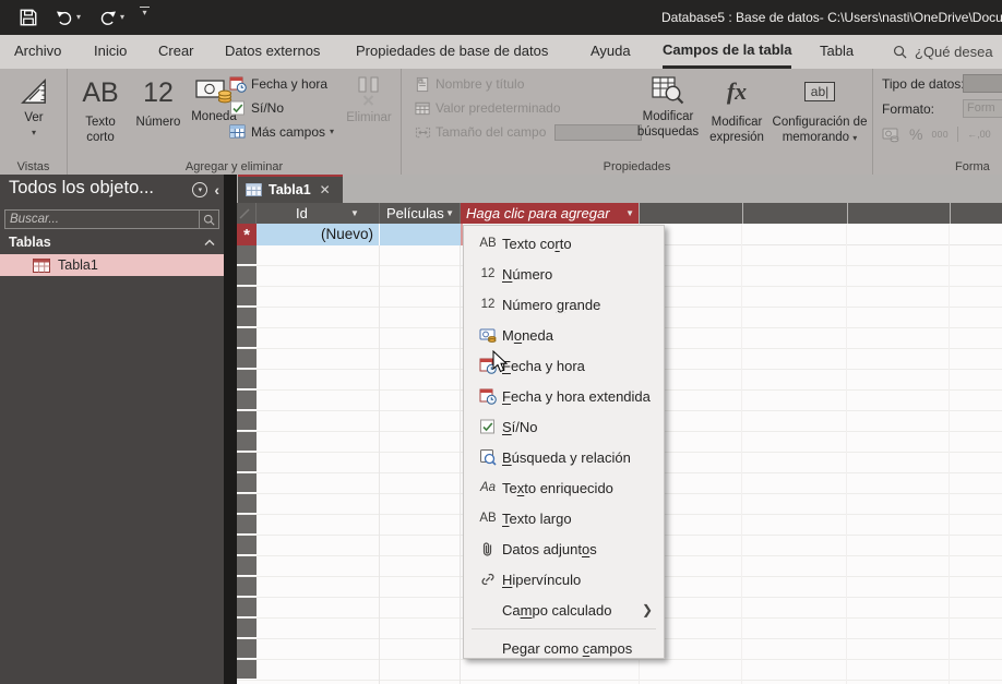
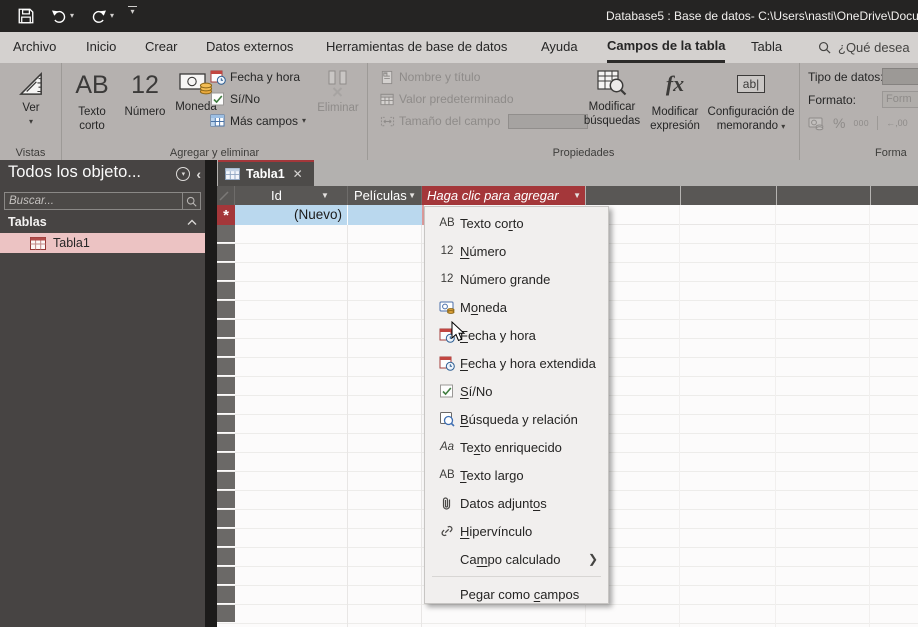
  ▾
  ▾
  ▾
  Database5 : Base de datos- C:\Users\nasti\OneDrive\Docu
  Archivo
  Inicio
  Crear
  Datos externos
- Propiedades de base de datos
+ Herramientas de base de datos
  Ayuda
  Campos de la tabla
  Tabla
  ¿Qué desea
  Ver
  ▾
  Vistas
  AB
  Texto corto
  12
  Número
  Moneda
  Fecha y hora
  Sí/No
  Más campos
  ▾
  Eliminar
  Agregar y eliminar
  Nombre y título
  Valor predeterminado
  Tamaño del campo
  Modificar búsquedas
  fx
  Modificar expresión
  ab|
  Configuración de memorando ▾
  Propiedades
  Tipo de datos
  Formato:
  Form
  %
  000
  ←,00
  Forma
  Todos los objeto...
  ‹
  Buscar...
  Tablas
  Tabla1
  Tabla1
  ✕
  Id
  ▼
  Películas
  ▼
  Haga clic para agregar
  ▼
  *
  (Nuevo)
  AB
  Texto corto
  12
  Número
  12
  Número grande
  Moneda
  Fecha y hora
  Fecha y hora extendida
  Sí/No
  Búsqueda y relación
  Aa
  Texto enriquecido
  AB
  Texto largo
  Datos adjuntos
  Hipervínculo
  Campo calculado
  ❯
  Pegar como campos
